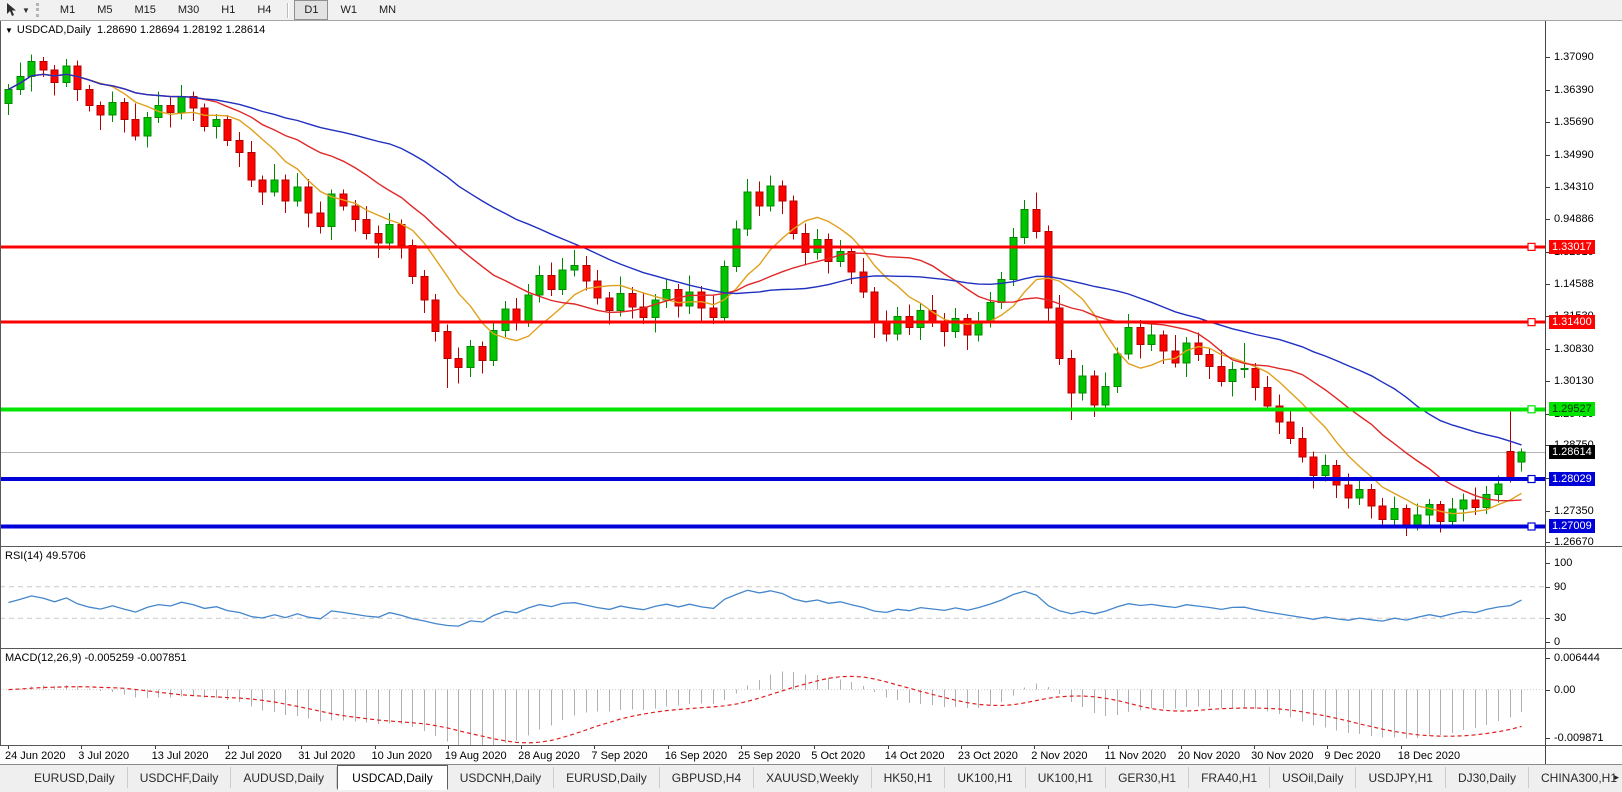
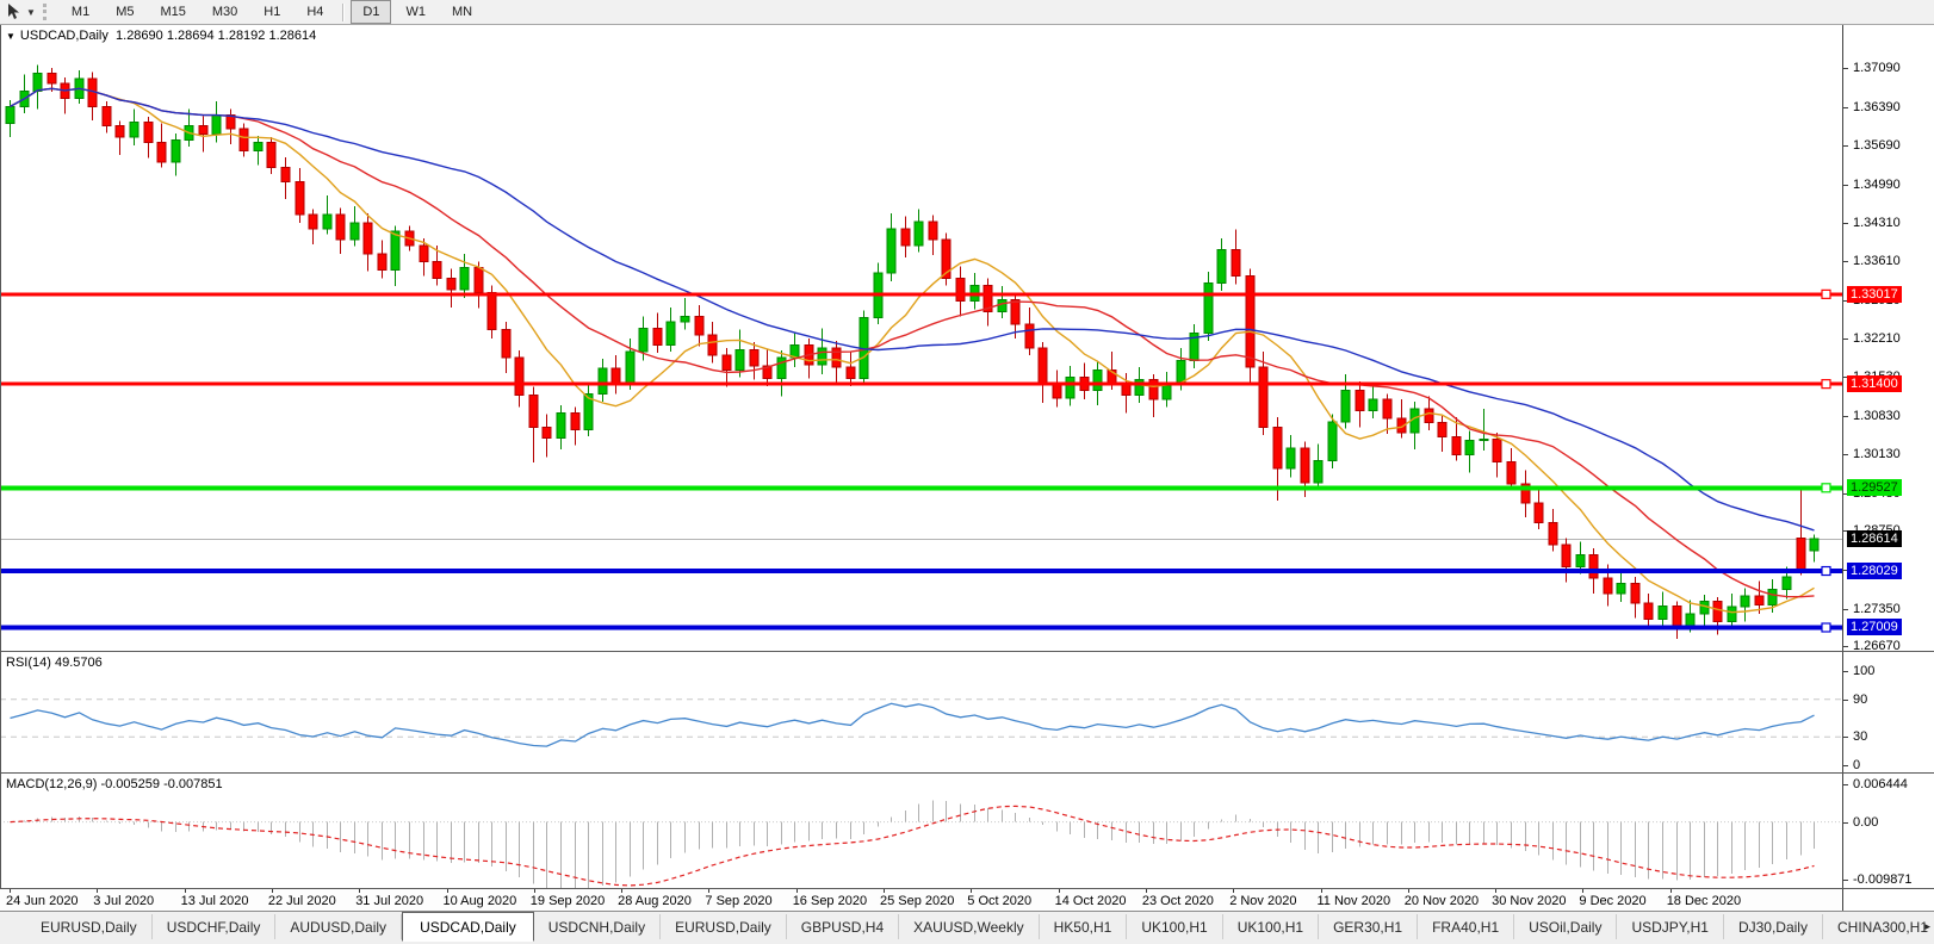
  ▼
  M1
  M5
  M15
  M30
  H1
  H4
  D1
  W1
  MN
  ▼ USDCAD,Daily 1.28690 1.28694 1.28192 1.28614
  1.37090
  1.36390
  1.35690
  1.34990
  1.34310
- 0.94886
+ 1.33610
- 1.14588
+ 1.32210
  1.30830
  1.30130
  1.27350
  1.26670
  1.33017
  1.31400
  1.29527
  1.28029
  1.27009
  1.28614
  RSI(14) 49.5706
  100
  90
  30
  0
  MACD(12,26,9) -0.005259 -0.007851
  0.006444
  0.00
  -0.009871
  24 Jun 2020
  3 Jul 2020
  13 Jul 2020
  22 Jul 2020
  31 Jul 2020
- 10 Jun 2020
+ 10 Aug 2020
- 19 Aug 2020
+ 19 Sep 2020
  28 Aug 2020
  7 Sep 2020
  16 Sep 2020
  25 Sep 2020
  5 Oct 2020
  14 Oct 2020
  23 Oct 2020
  2 Nov 2020
  11 Nov 2020
  20 Nov 2020
  30 Nov 2020
  9 Dec 2020
  18 Dec 2020
  EURUSD,Daily
  USDCHF,Daily
  AUDUSD,Daily
  USDCAD,Daily
  USDCNH,Daily
  EURUSD,Daily
  GBPUSD,H4
  XAUUSD,Weekly
  HK50,H1
  UK100,H1
  UK100,H1
  GER30,H1
  FRA40,H1
  USOil,Daily
  USDJPY,H1
  DJ30,Daily
  CHINA300,H1
  ▸
